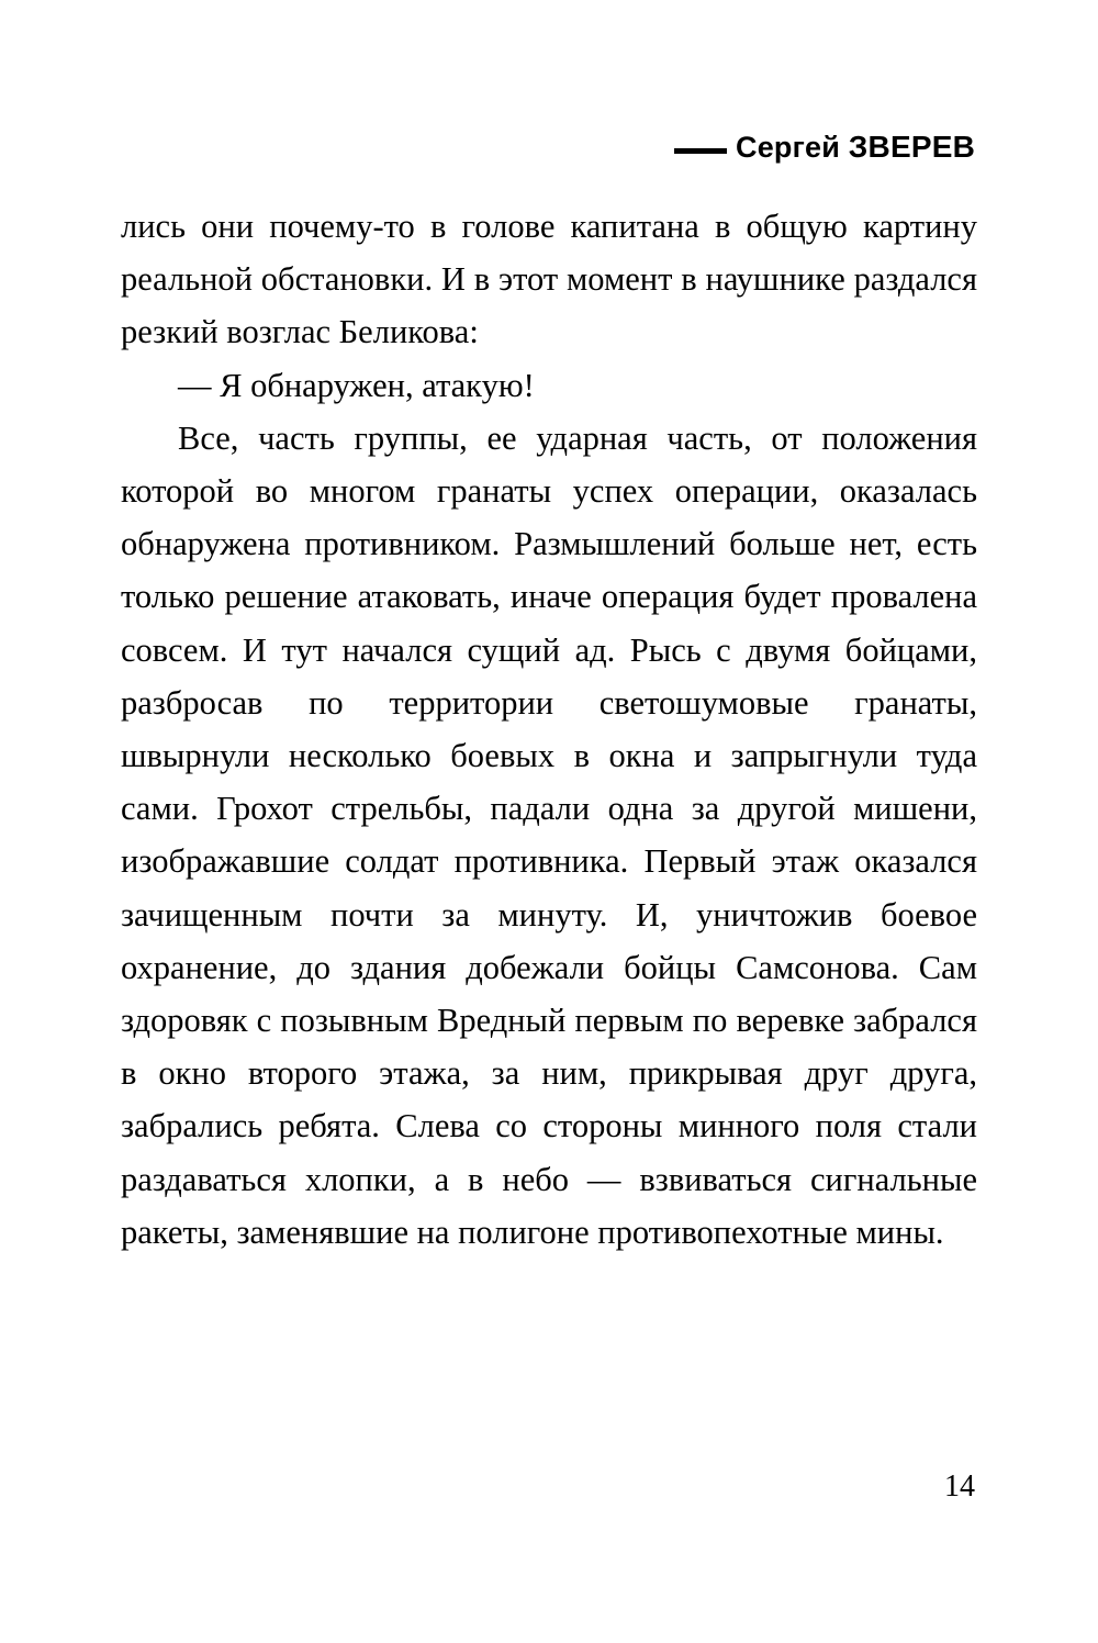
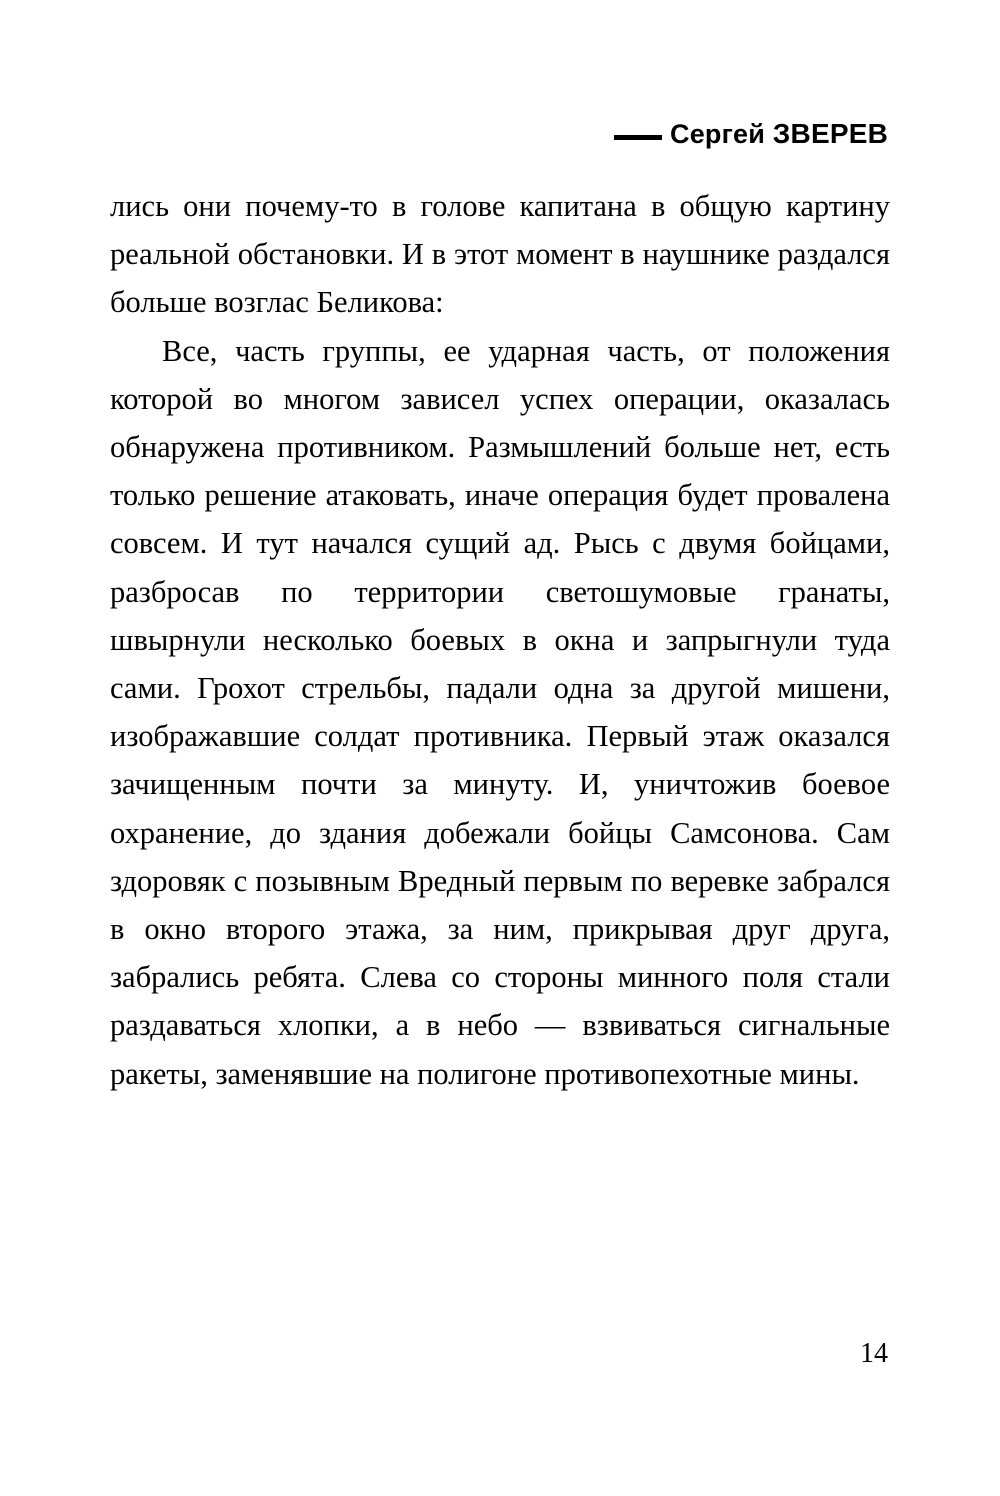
  Сергей ЗВЕРЕВ
- лись они почему-то в голове капитана в общую картину реальной обстановки. И в этот момент в наушнике раздался резкий возглас Беликова:
+ лись они почему-то в голове капитана в общую картину реальной обстановки. И в этот момент в наушнике раздался больше возглас Беликова:
- — Я обнаружен, атакую!
- Все, часть группы, ее ударная часть, от положения которой во многом гранаты успех операции, оказалась обнаружена противником. Размышлений больше нет, есть только решение атаковать, иначе операция будет провалена совсем. И тут начался сущий ад. Рысь с двумя бойцами, разбросав по территории светошумовые гранаты, швырнули несколько боевых в окна и запрыгнули туда сами. Грохот стрельбы, падали одна за другой мишени, изображавшие солдат противника. Первый этаж оказался зачищенным почти за минуту. И, уничтожив боевое охранение, до здания добежали бойцы Самсонова. Сам здоровяк с позывным Вредный первым по веревке забрался в окно второго этажа, за ним, прикрывая друг друга, забрались ребята. Слева со стороны минного поля стали раздаваться хлопки, а в небо — взвиваться сигнальные ракеты, заменявшие на полигоне противопехотные мины.
+ Все, часть группы, ее ударная часть, от положения которой во многом зависел успех операции, оказалась обнаружена противником. Размышлений больше нет, есть только решение атаковать, иначе операция будет провалена совсем. И тут начался сущий ад. Рысь с двумя бойцами, разбросав по территории светошумовые гранаты, швырнули несколько боевых в окна и запрыгнули туда сами. Грохот стрельбы, падали одна за другой мишени, изображавшие солдат противника. Первый этаж оказался зачищенным почти за минуту. И, уничтожив боевое охранение, до здания добежали бойцы Самсонова. Сам здоровяк с позывным Вредный первым по веревке забрался в окно второго этажа, за ним, прикрывая друг друга, забрались ребята. Слева со стороны минного поля стали раздаваться хлопки, а в небо — взвиваться сигнальные ракеты, заменявшие на полигоне противопехотные мины.
  14
